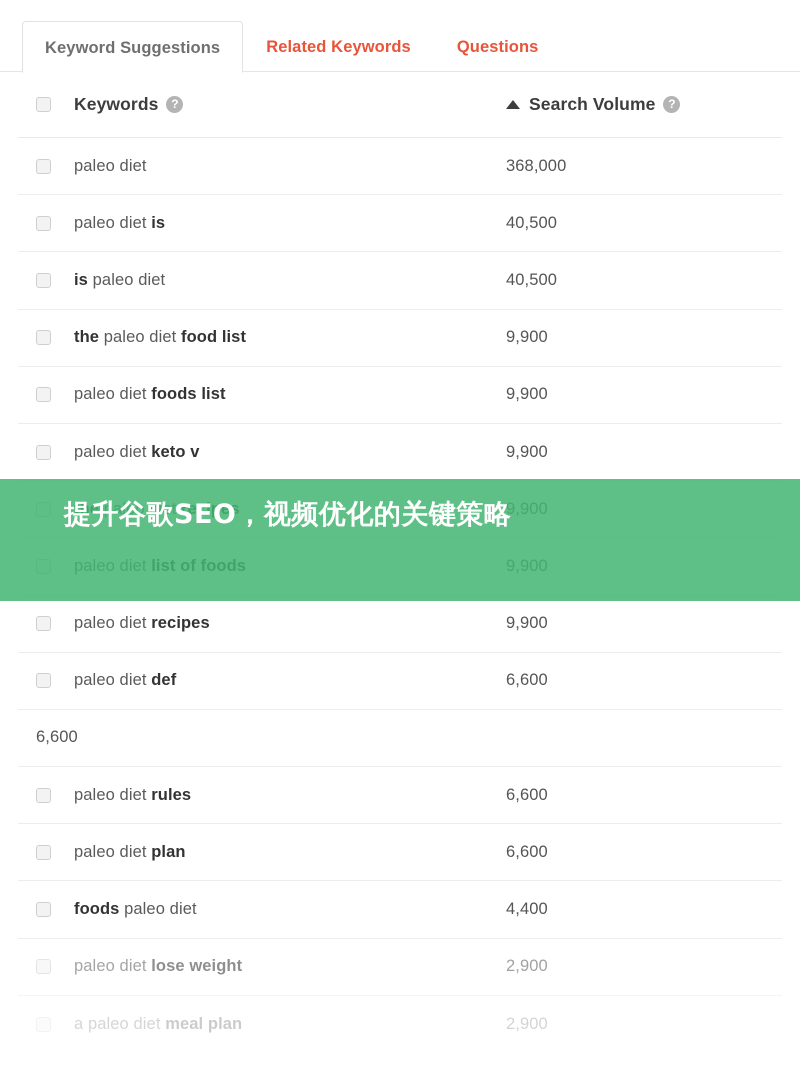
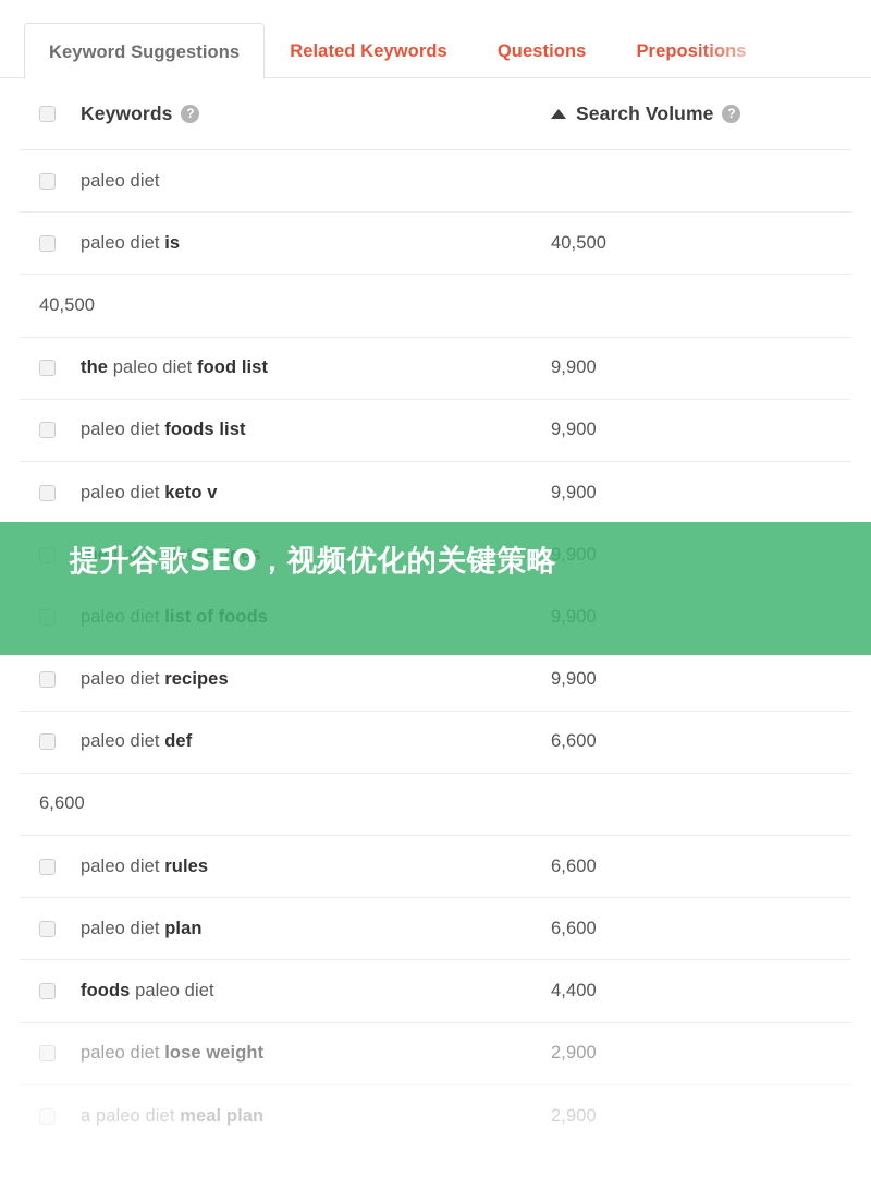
  Keyword Suggestions
  Related Keywords
  Questions
+ Prepositions
  Keywords
  ?
  Search Volume
  ?
  paleo diet
- 368,000
  paleo diet is
  40,500
- is paleo diet
  40,500
  the paleo diet food list
  9,900
  paleo diet foods list
  9,900
  paleo diet keto v
  9,900
  the paleo diet recipes
  9,900
  9,900
  paleo diet recipes
  9,900
  paleo diet def
  6,600
  6,600
  paleo diet rules
  6,600
  paleo diet plan
  6,600
  foods paleo diet
  4,400
  paleo diet lose weight
  2,900
  a paleo diet meal plan
  2,900
  提升谷歌SEO，视频优化的关键策略
